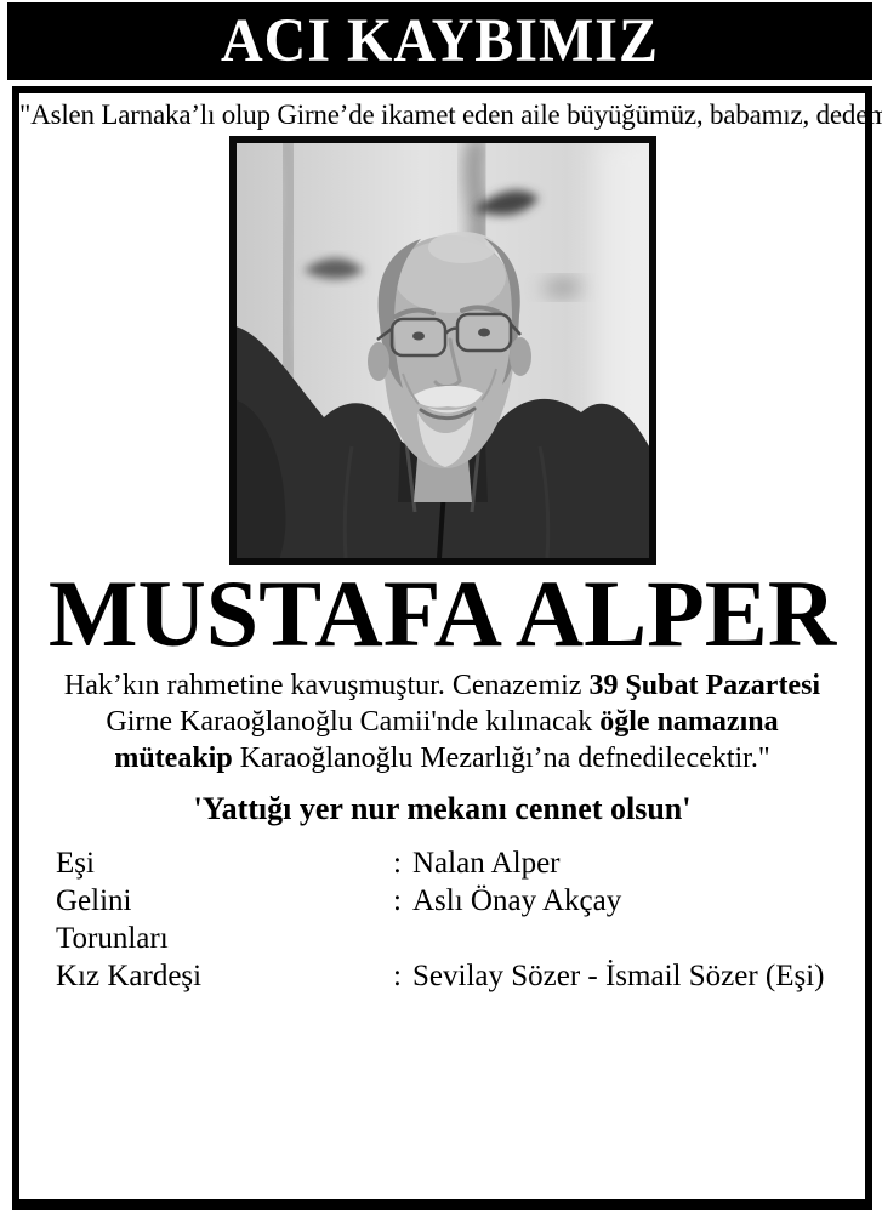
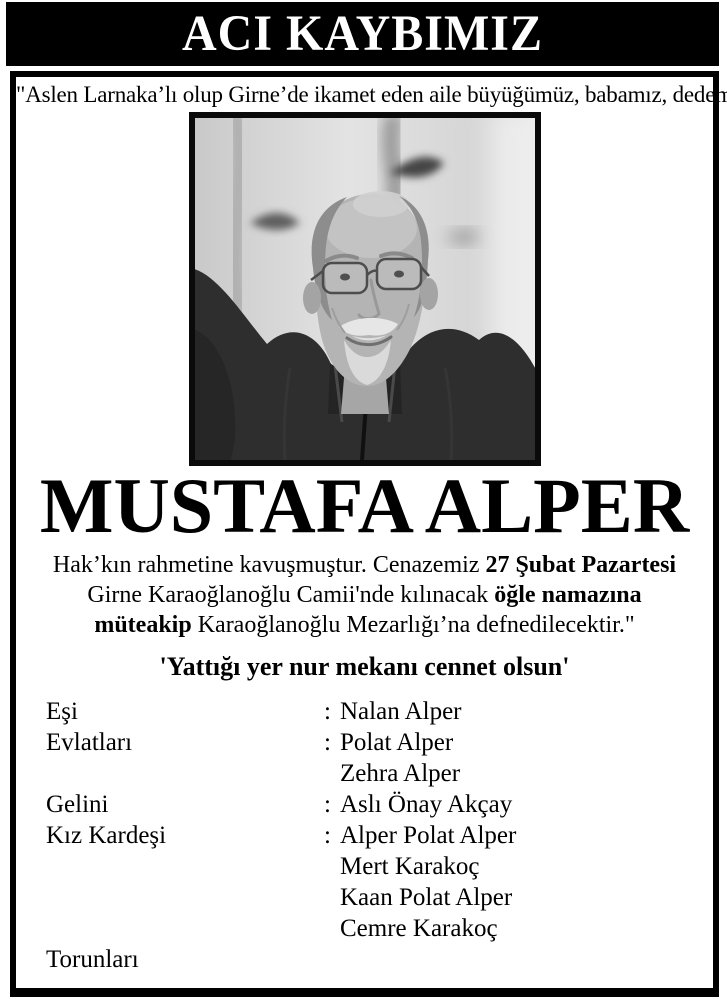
  ACI KAYBIMIZ
  "Aslen Larnaka’lı olup Girne’de ikamet eden aile büyüğümüz, babamız, dedem
  MUSTAFA ALPER
- Hak’kın rahmetine kavuşmuştur. Cenazemiz 39 Şubat Pazartesi
+ Hak’kın rahmetine kavuşmuştur. Cenazemiz 27 Şubat Pazartesi
  Girne Karaoğlanoğlu Camii'nde kılınacak öğle namazına
  müteakip Karaoğlanoğlu Mezarlığı’na defnedilecektir."
  'Yattığı yer nur mekanı cennet olsun'
  Eşi
  : Nalan Alper
+ Evlatları
+ : Polat Alper
+ Zehra Alper
  Gelini
  : Aslı Önay Akçay
- Torunları
+ Kız Kardeşi
+ : Alper Polat Alper
+ Mert Karakoç
+ Kaan Polat Alper
+ Cemre Karakoç
- Kız Kardeşi
+ Torunları
- : Sevilay Sözer - İsmail Sözer (Eşi)
